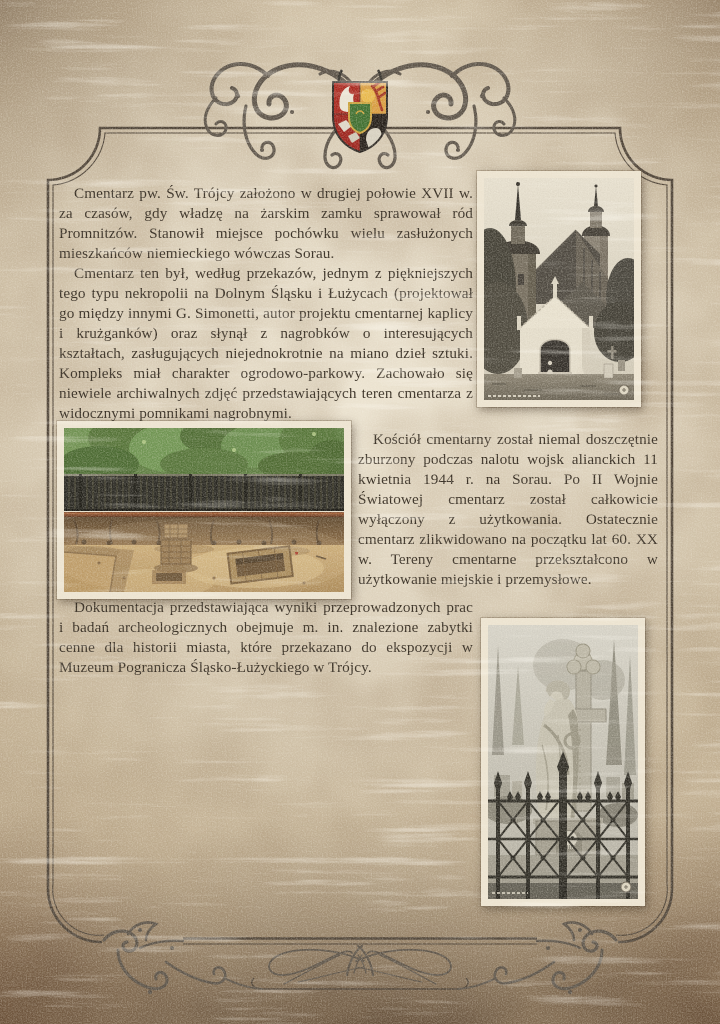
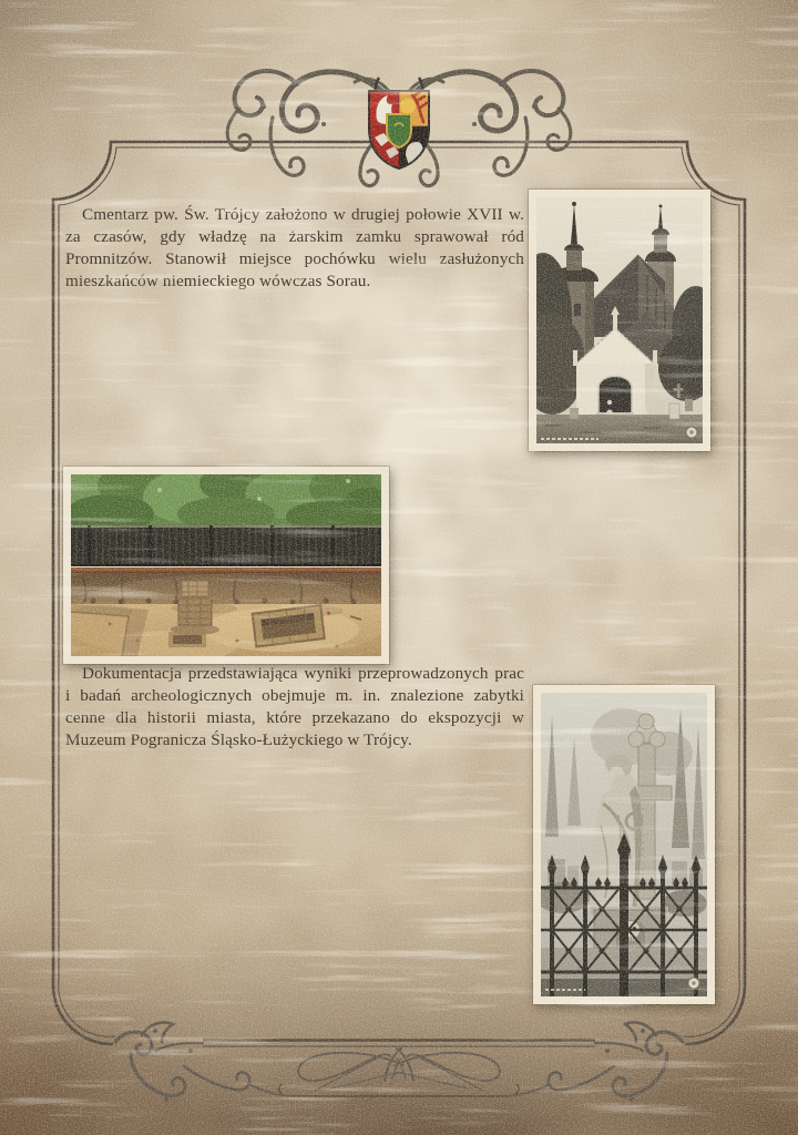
  Cmentarz pw. Św. Trójcy założono w drugiej połowie XVII w. za czasów, gdy władzę na żarskim zamku sprawował ród Promnitzów. Stanowił miejsce pochówku wielu zasłużonych mieszkańców niemieckiego wówczas Sorau.
- Cmentarz ten był, według przekazów, jednym z piękniejszych tego typu nekropolii na Dolnym Śląsku i Łużycach (projektował go między innymi G. Simonetti, autor projektu cmentarnej kaplicy i krużganków) oraz słynął z nagrobków o interesujących kształtach, zasługujących niejednokrotnie na miano dzieł sztuki. Kompleks miał charakter ogrodowo-parkowy. Zachowało się niewiele archiwalnych zdjęć przedstawiających teren cmentarza z widocznymi pomnikami nagrobnymi.
- Kościół cmentarny został niemal doszczętnie zburzony podczas nalotu wojsk alianckich 11 kwietnia 1944 r. na Sorau. Po II Wojnie Światowej cmentarz został całkowicie wyłączony z użytkowania. Ostatecznie cmentarz zlikwidowano na początku lat 60. XX w. Tereny cmentarne przekształcono w użytkowanie miejskie i przemysłowe.
  Dokumentacja przedstawiająca wyniki przeprowadzonych prac i badań archeologicznych obejmuje m. in. znalezione zabytki cenne dla historii miasta, które przekazano do ekspozycji w Muzeum Pogranicza Śląsko-Łużyckiego w Trójcy.
